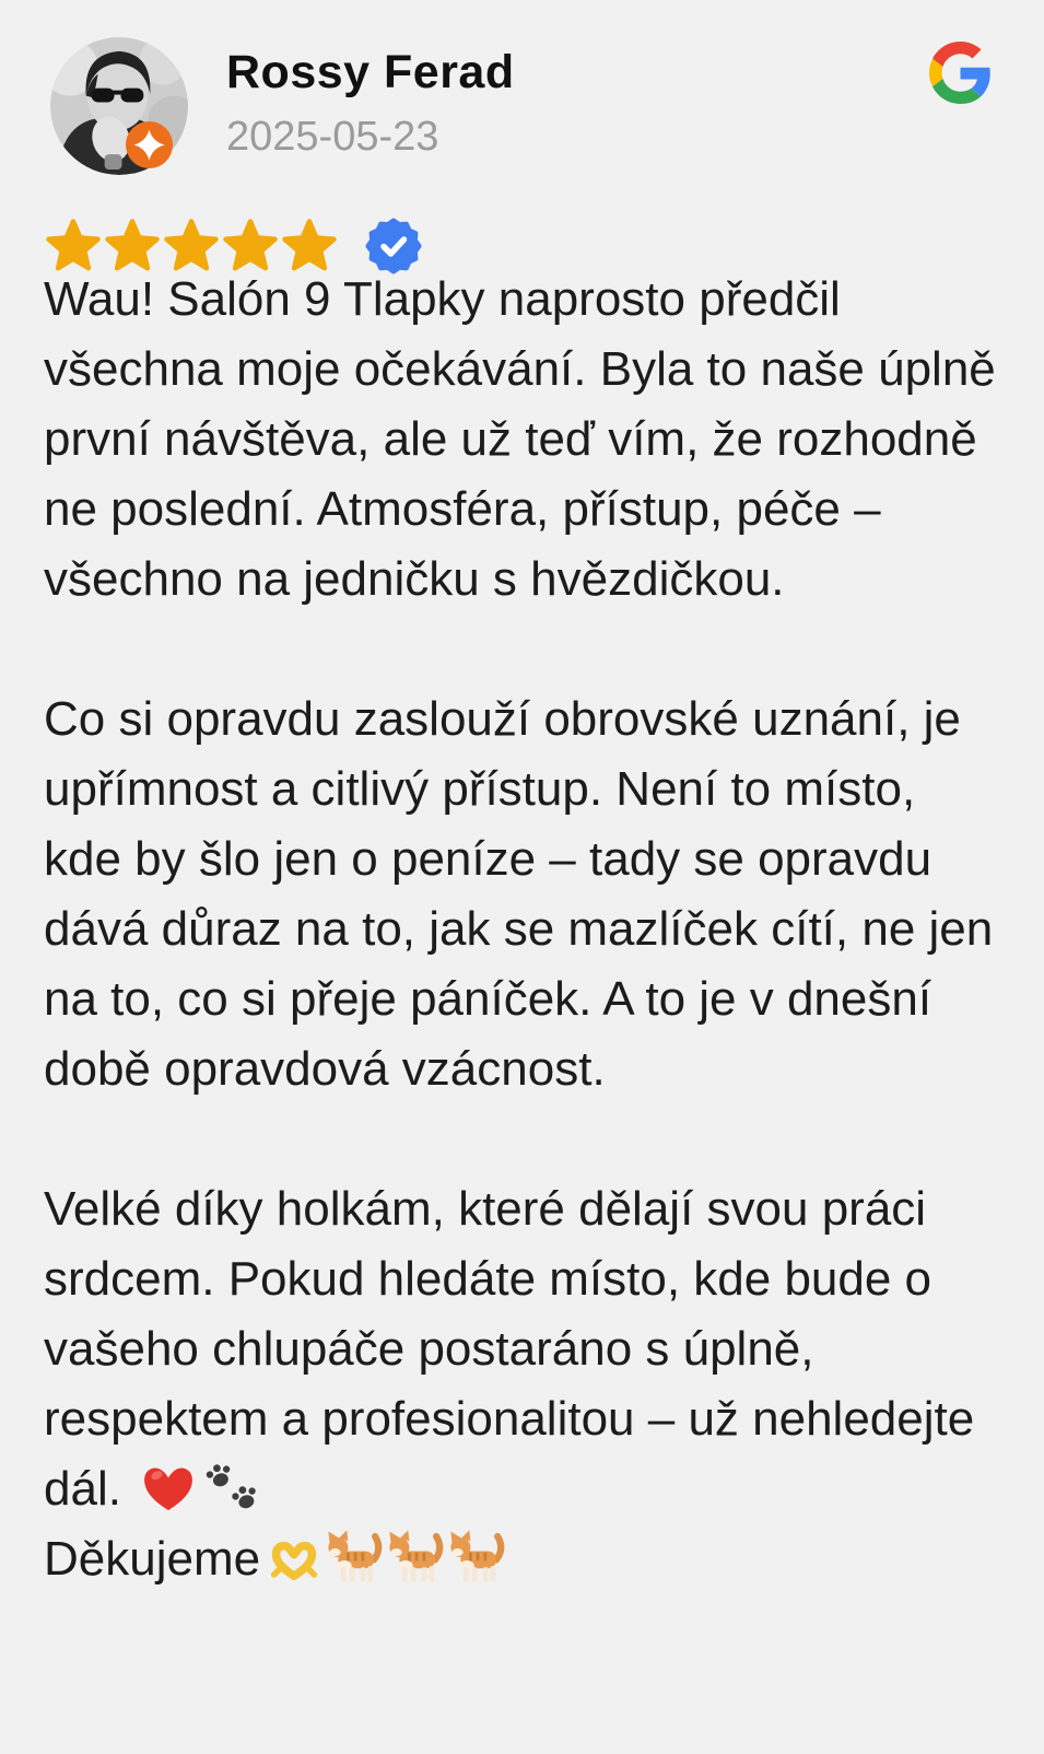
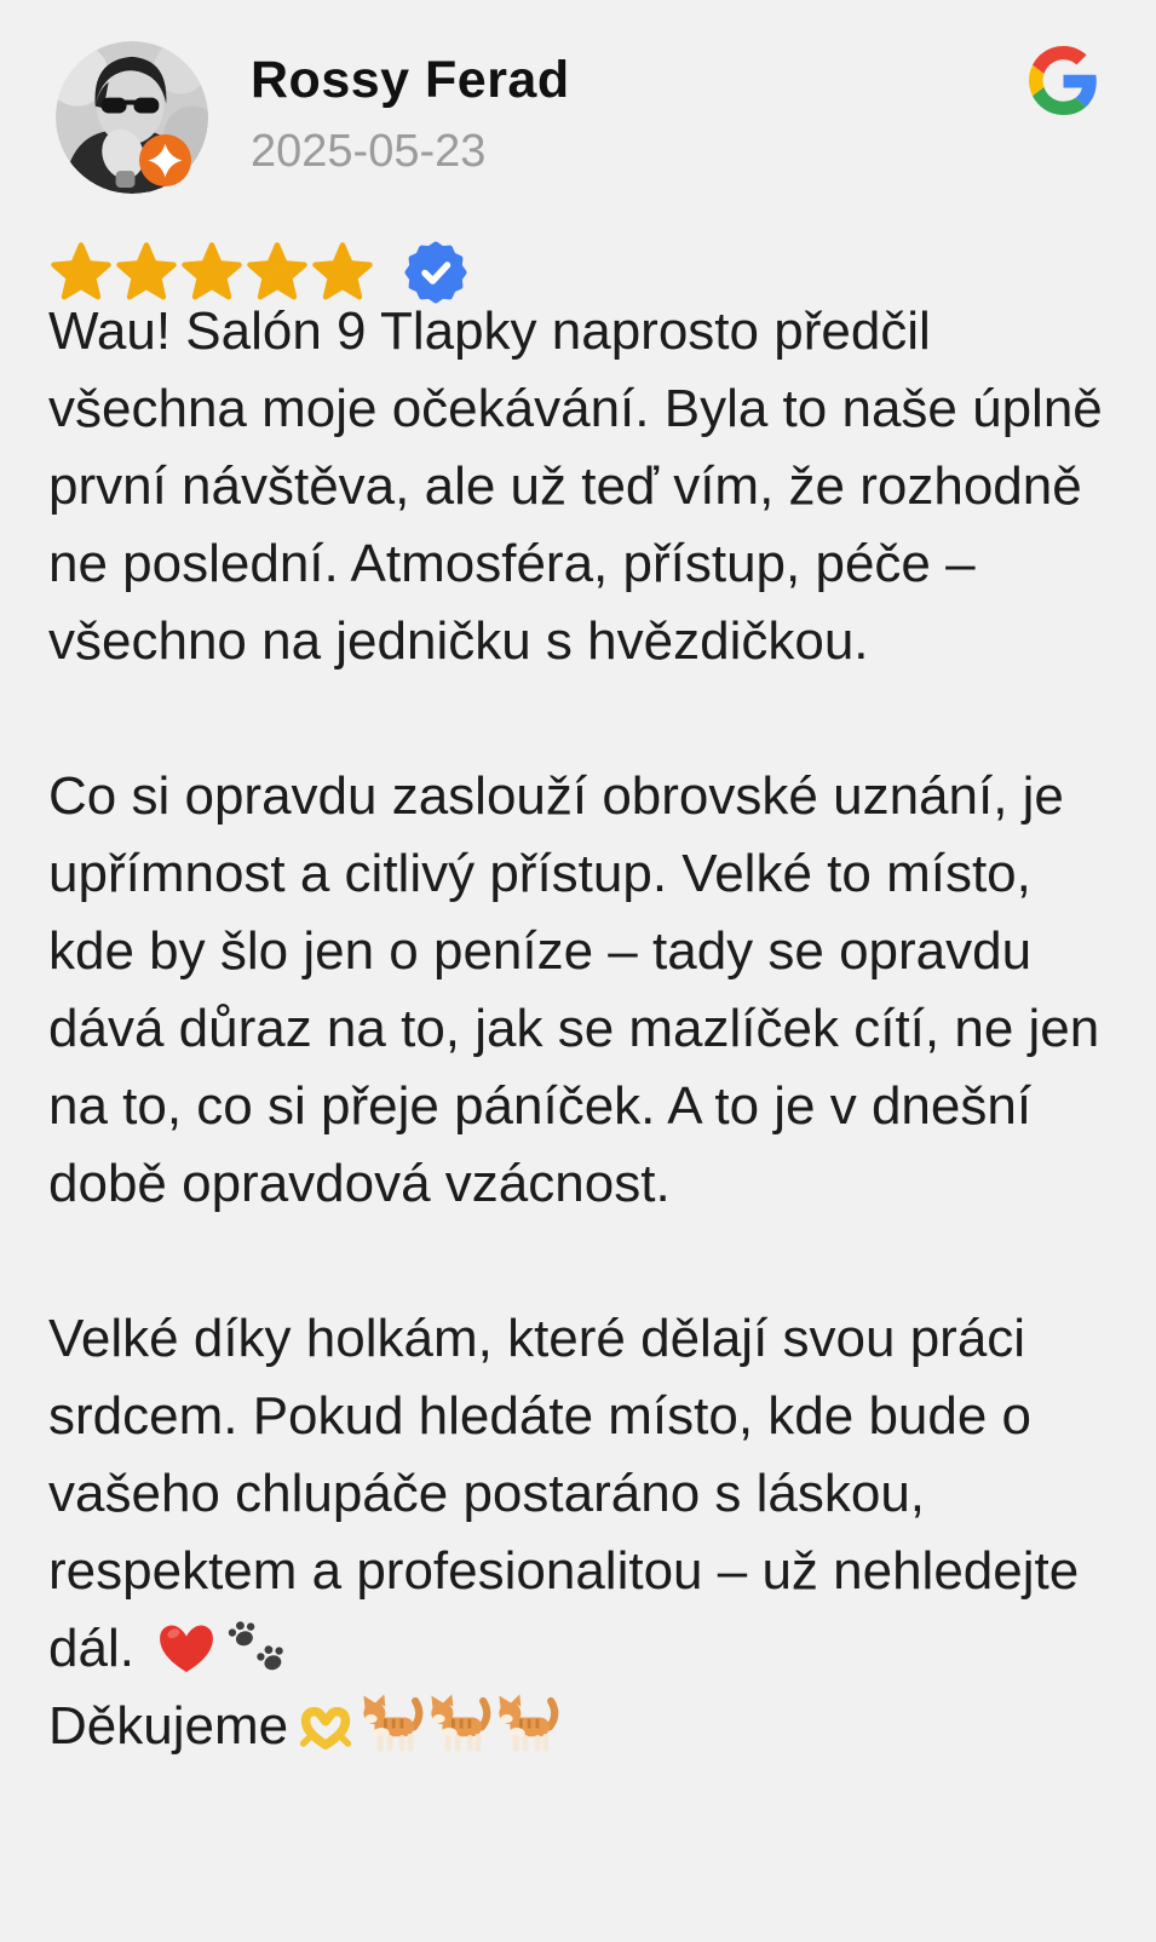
  Rossy Ferad
  2025-05-23
  Wau! Salón 9 Tlapky naprosto předčil všechna moje očekávání. Byla to naše úplně první návštěva, ale už teď vím, že rozhodně ne poslední. Atmosféra, přístup, péče – všechno na jedničku s hvězdičkou.
- Co si opravdu zaslouží obrovské uznání, je upřímnost a citlivý přístup. Není to místo, kde by šlo jen o peníze – tady se opravdu dává důraz na to, jak se mazlíček cítí, ne jen na to, co si přeje páníček. A to je v dnešní době opravdová vzácnost.
+ Co si opravdu zaslouží obrovské uznání, je upřímnost a citlivý přístup. Velké to místo, kde by šlo jen o peníze – tady se opravdu dává důraz na to, jak se mazlíček cítí, ne jen na to, co si přeje páníček. A to je v dnešní době opravdová vzácnost.
- Velké díky holkám, které dělají svou práci srdcem. Pokud hledáte místo, kde bude o vašeho chlupáče postaráno s úplně, respektem a profesionalitou – už nehledejte dál.
+ Velké díky holkám, které dělají svou práci srdcem. Pokud hledáte místo, kde bude o vašeho chlupáče postaráno s láskou, respektem a profesionalitou – už nehledejte dál.
  Děkujeme
